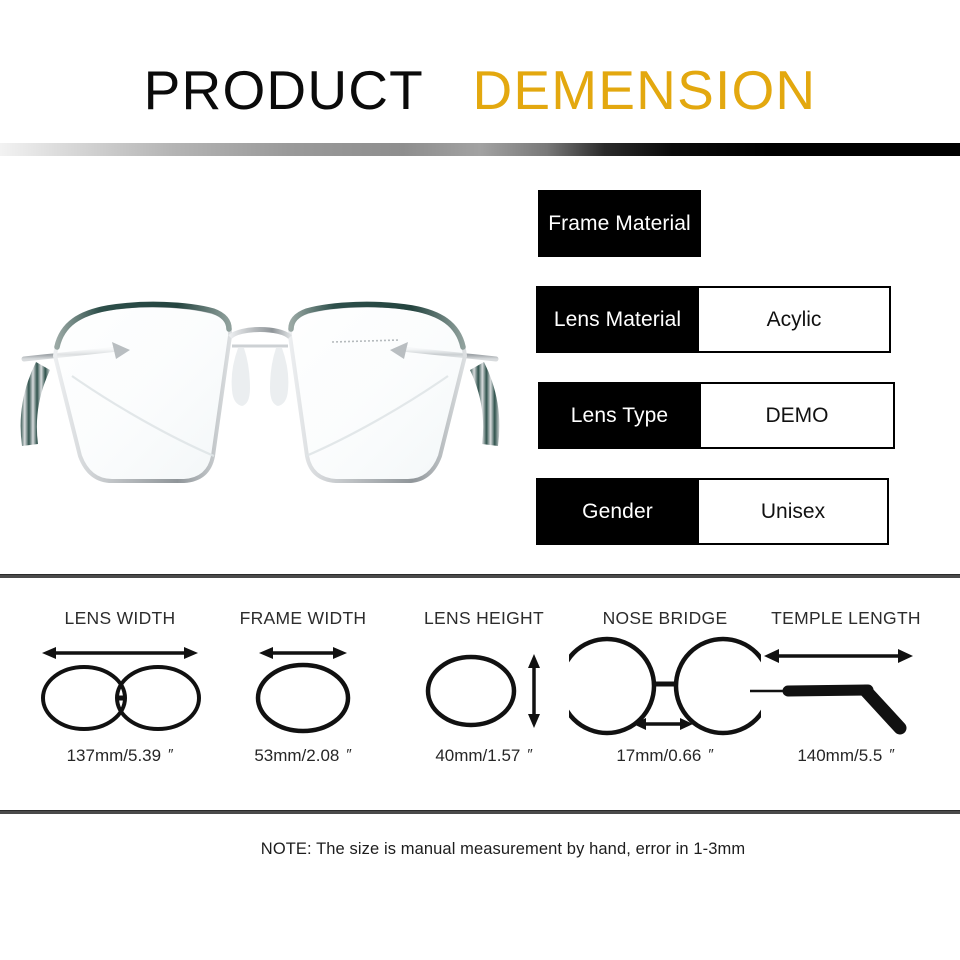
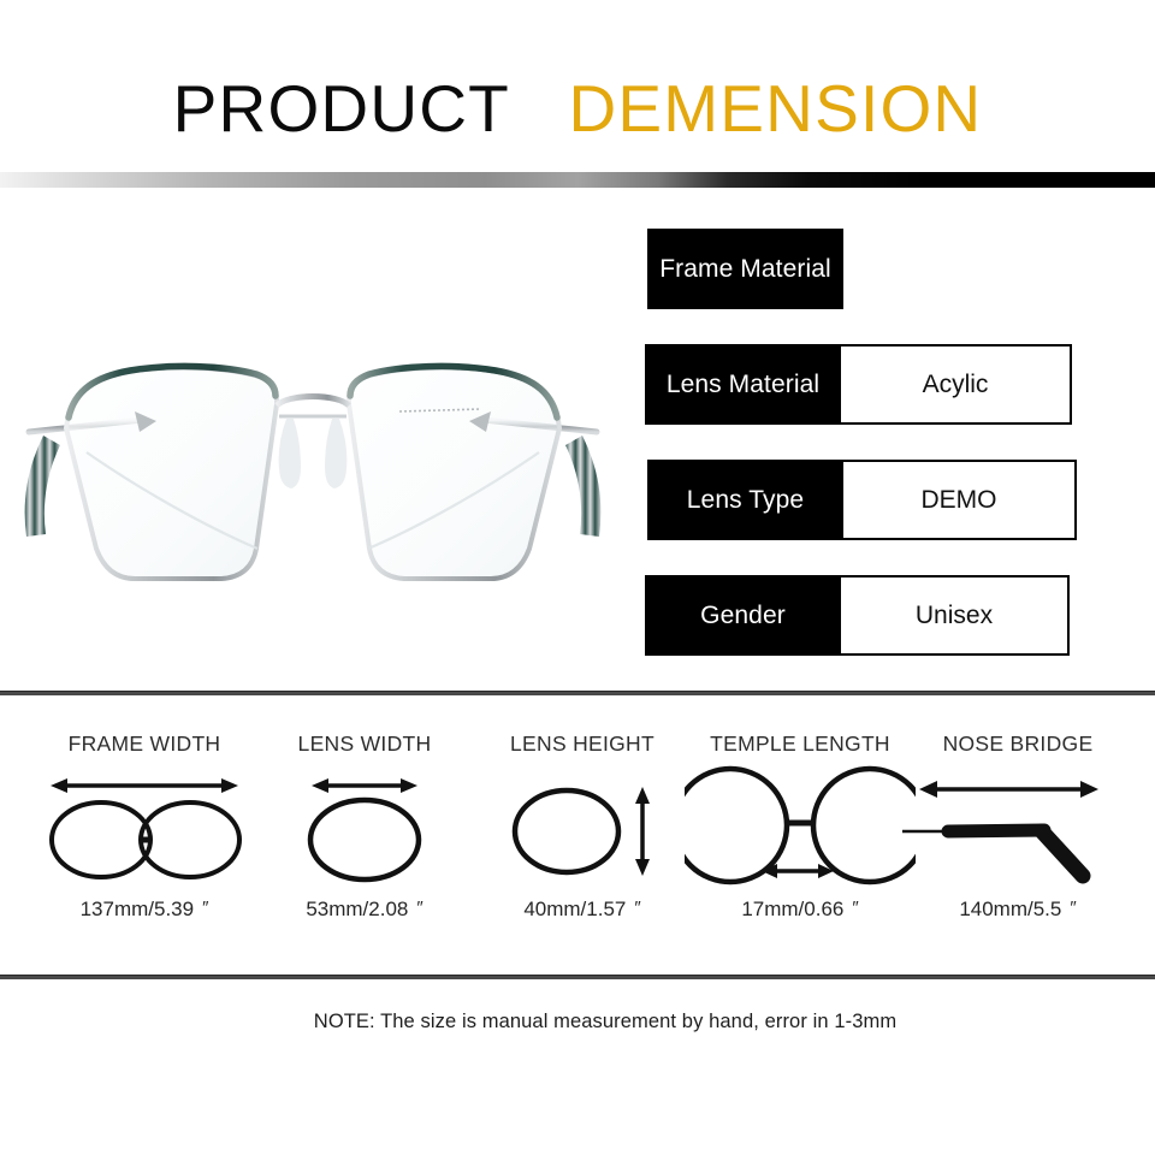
  PRODUCT DEMENSION
  Frame Material
  Lens Material
  Acylic
  Lens Type
  DEMO
  Gender
  Unisex
- LENS WIDTH
+ FRAME WIDTH
  137mm/5.39 ″
- FRAME WIDTH
+ LENS WIDTH
  53mm/2.08 ″
  LENS HEIGHT
  40mm/1.57 ″
- NOSE BRIDGE
+ TEMPLE LENGTH
  17mm/0.66 ″
- TEMPLE LENGTH
+ NOSE BRIDGE
  140mm/5.5 ″
  NOTE: The size is manual measurement by hand, error in 1-3mm
